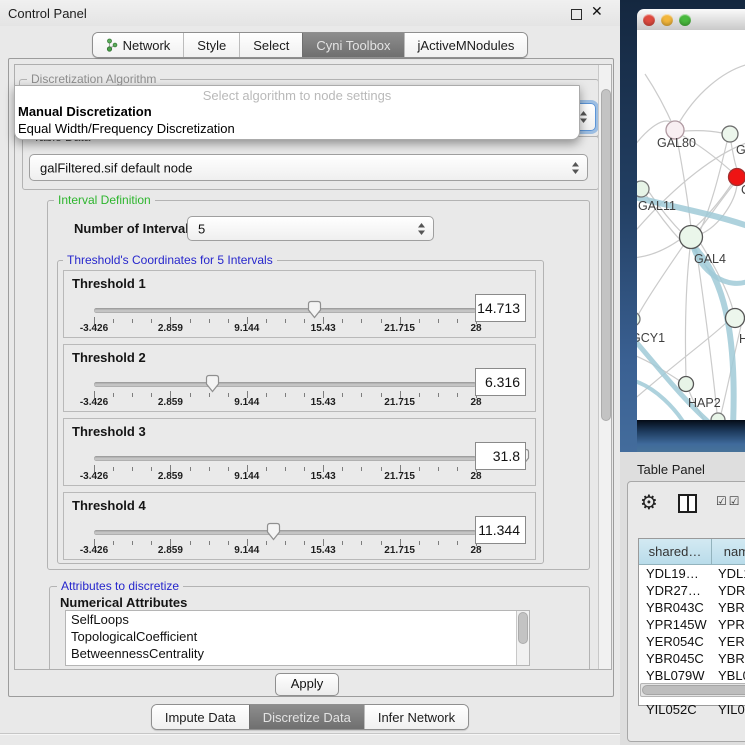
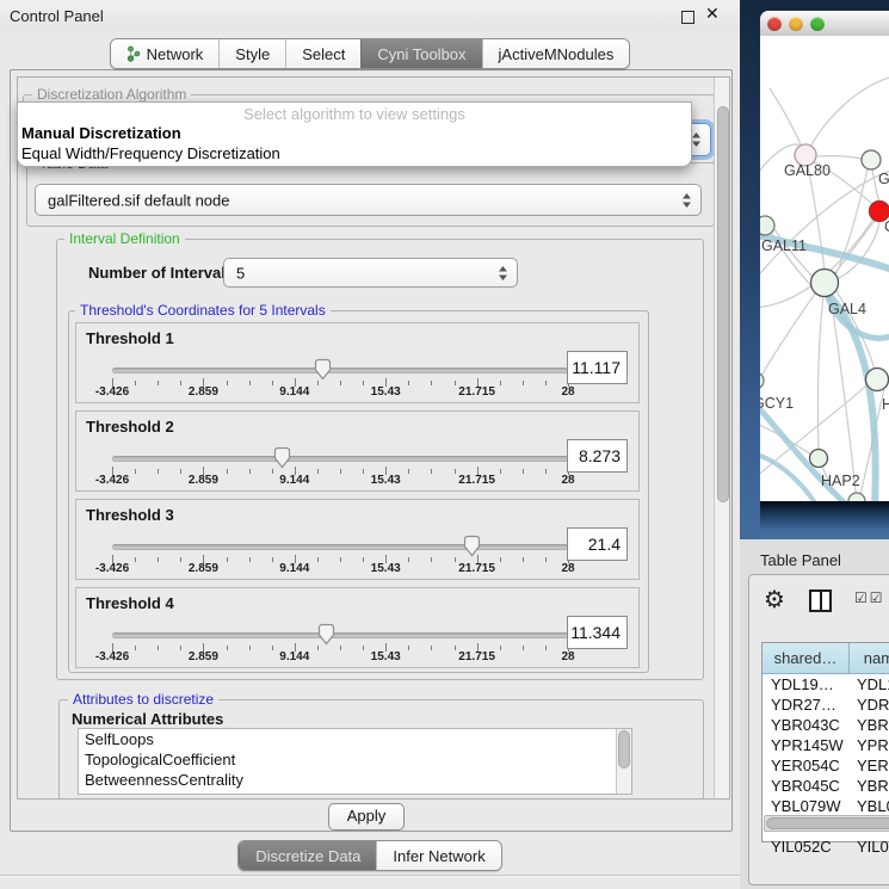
  Control Panel
  ✕
  Network
  Style
  Select
  Cyni Toolbox
  jActiveMNodules
  Discretization Algorithm
  galFiltered.sif default node
  Interval Definition
  Number of Interva
  5
  Threshold's Coordinates for 5 Intervals
  Threshold 1
  -3.426
  2.859
  9.144
  15.43
  21.715
  28
- 14.713
+ 11.117
  Threshold 2
  -3.426
  2.859
  9.144
  15.43
  21.715
  28
- 6.316
+ 8.273
  Threshold 3
  -3.426
  2.859
  9.144
  15.43
  21.715
  28
- 31.8
+ 21.4
  Threshold 4
  -3.426
  2.859
  9.144
  15.43
  21.715
  28
  11.344
  Attributes to discretize
  Numerical Attributes
  SelfLoops
  TopologicalCoefficient
  BetweennessCentrality
- Select algorithm to node settings
+ Select algorithm to view settings
  Manual Discretization
  Equal Width/Frequency Discretization
  Apply
- Impute Data
  Discretize Data
  Infer Network
  GAL80
  GAL11
  GAL4
  CY1
  H
  HAP2
  Table Panel
  ⚙
  ☑☑
  shared…
  nam
  YDL19…
  YDL
  YDR27…
  YDR
  YBR043C
  YBR
  YPR145W
  YPR
  YER054C
  YER
  YBR045C
  YBR
  YBL079W
  YBL
  YIL052C
  YIL0
